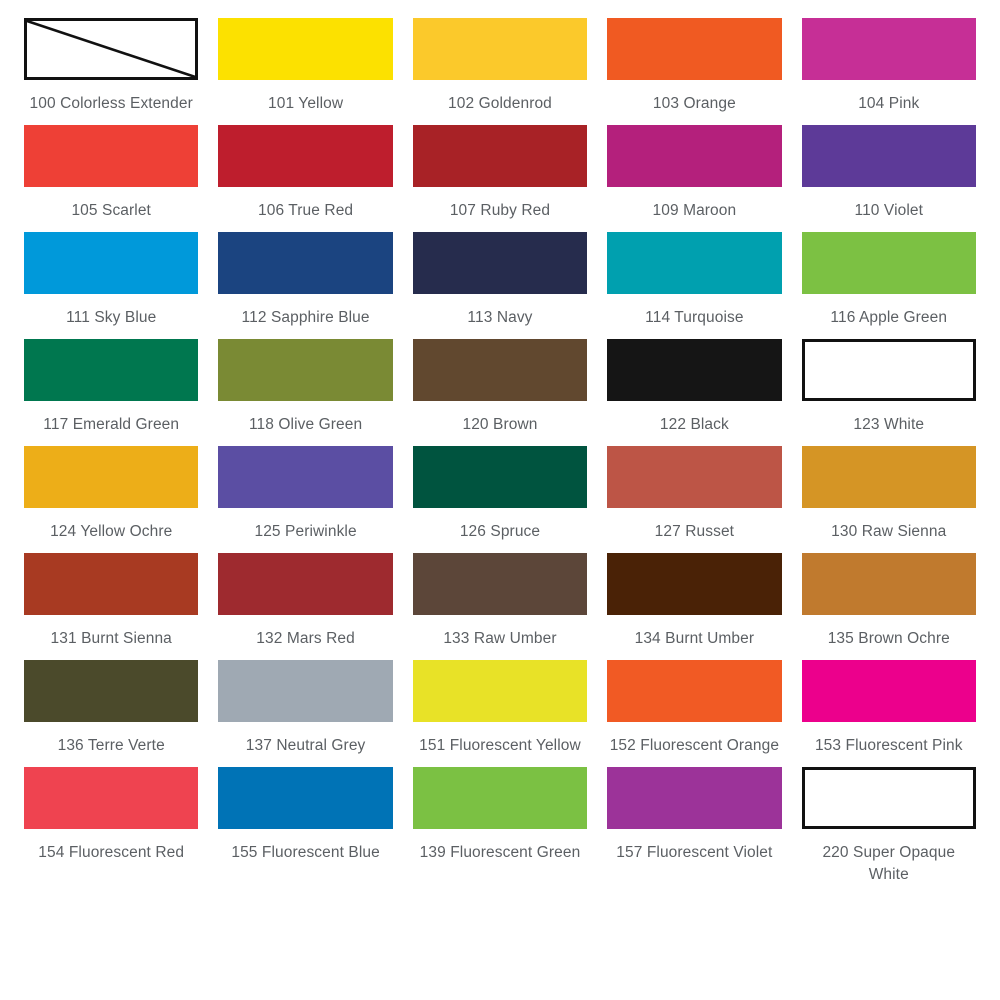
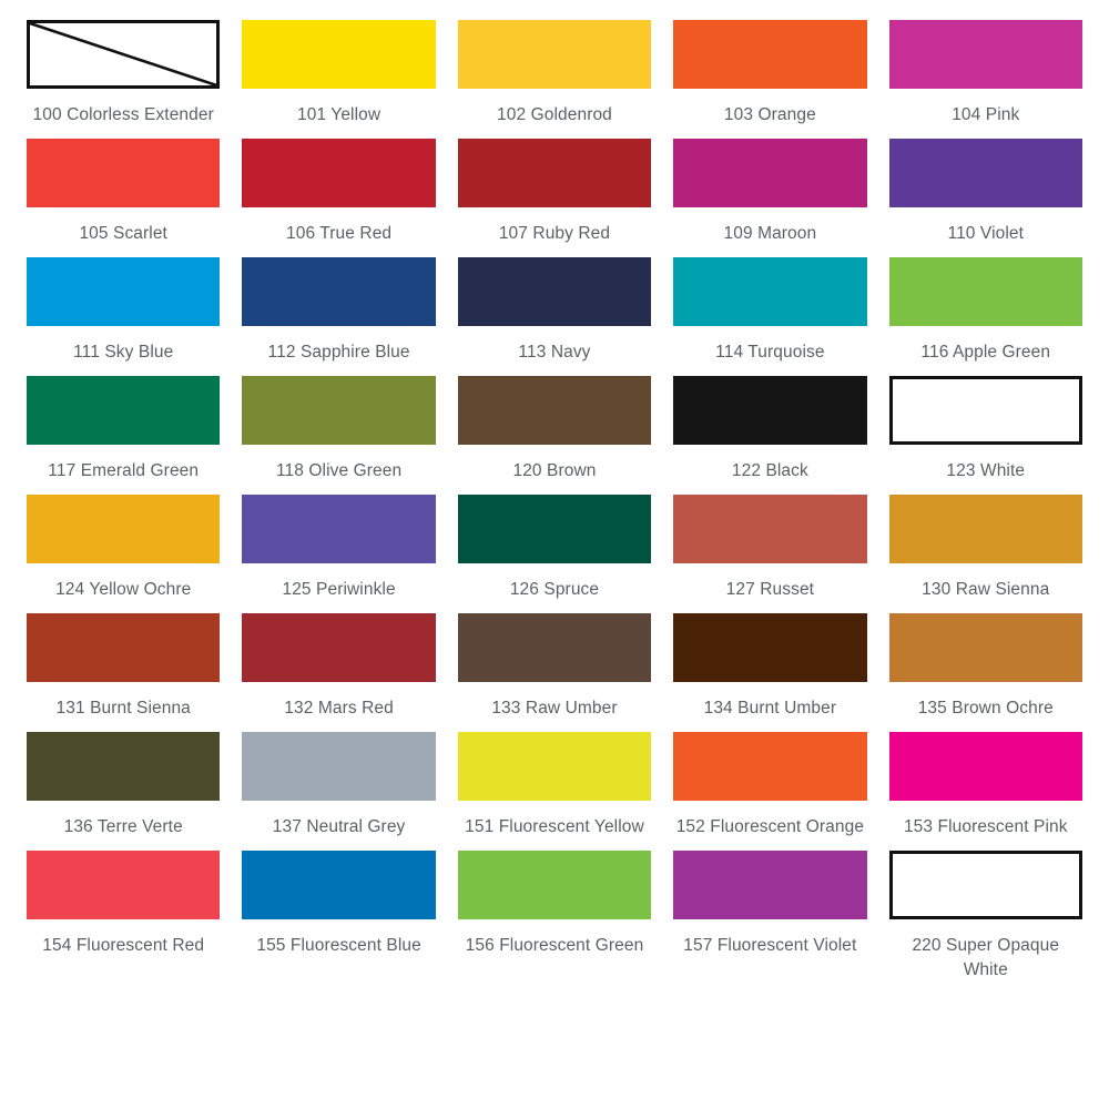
  100 Colorless Extender
  101 Yellow
  102 Goldenrod
  103 Orange
  104 Pink
  105 Scarlet
  106 True Red
  107 Ruby Red
  109 Maroon
  110 Violet
  111 Sky Blue
  112 Sapphire Blue
  113 Navy
  114 Turquoise
  116 Apple Green
  117 Emerald Green
  118 Olive Green
  120 Brown
  122 Black
  123 White
  124 Yellow Ochre
  125 Periwinkle
  126 Spruce
  127 Russet
  130 Raw Sienna
  131 Burnt Sienna
  132 Mars Red
  133 Raw Umber
  134 Burnt Umber
  135 Brown Ochre
  136 Terre Verte
  137 Neutral Grey
  151 Fluorescent Yellow
  152 Fluorescent Orange
  153 Fluorescent Pink
  154 Fluorescent Red
  155 Fluorescent Blue
- 139 Fluorescent Green
+ 156 Fluorescent Green
  157 Fluorescent Violet
  220 Super Opaque White
